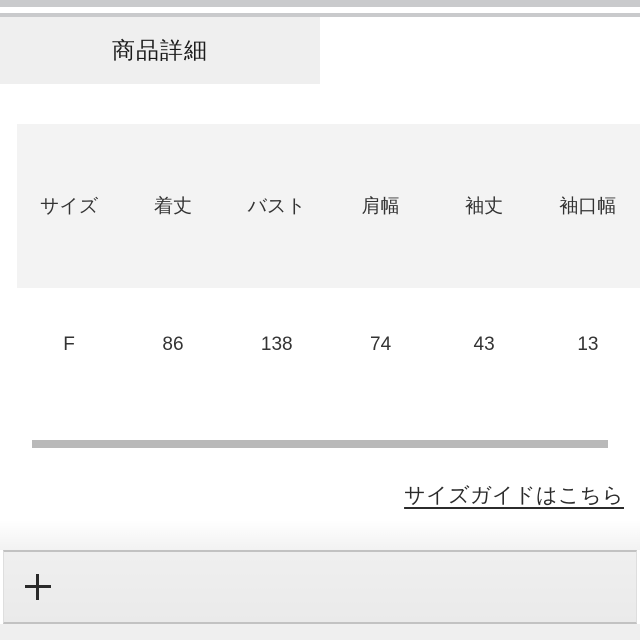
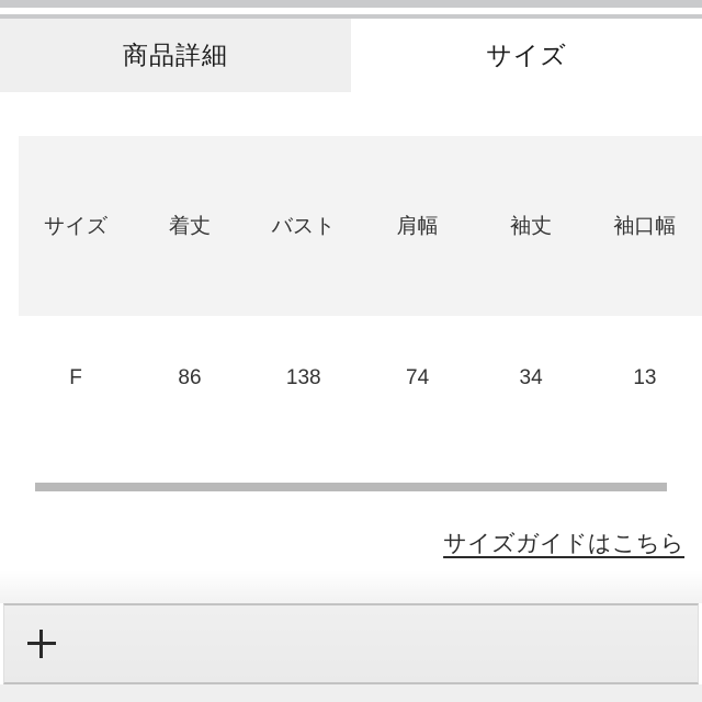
  商品詳細
+ サイズ
  サイズ	着丈	バスト	肩幅	袖丈	袖口幅
- F	86	138	74	43	13
+ F	86	138	74	34	13
  サイズガイドはこちら
